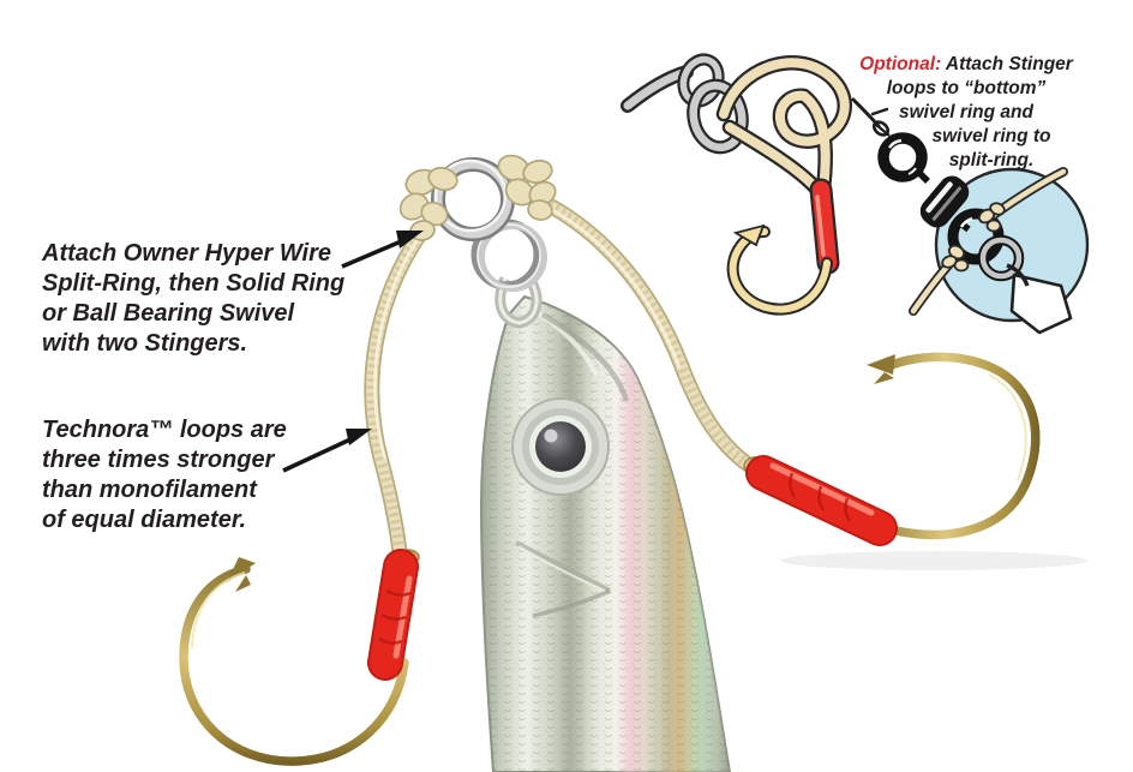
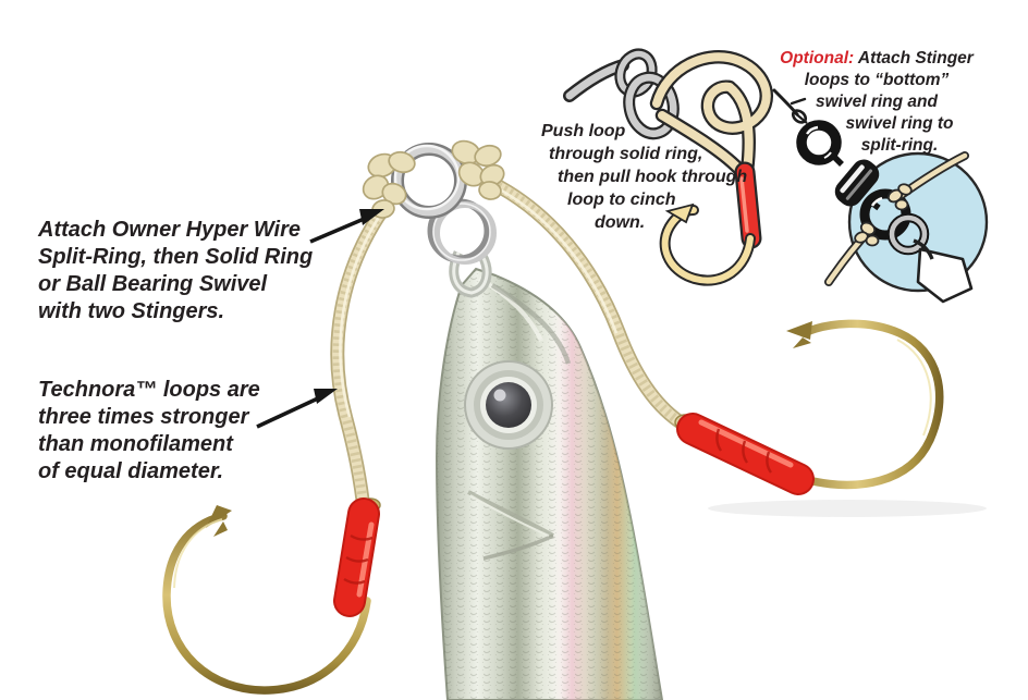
  Attach Owner Hyper Wire
  Split-Ring, then Solid Ring
  or Ball Bearing Swivel
  with two Stingers.
  Technora™ loops are
  three times stronger
  than monofilament
  of equal diameter.
+ Push loop
+ through solid ring,
+ then pull hook through
+ loop to cinch
+ down.
  Optional: Attach Stinger
  loops to “bottom”
  swivel ring and
  swivel ring to
  split-ring.
